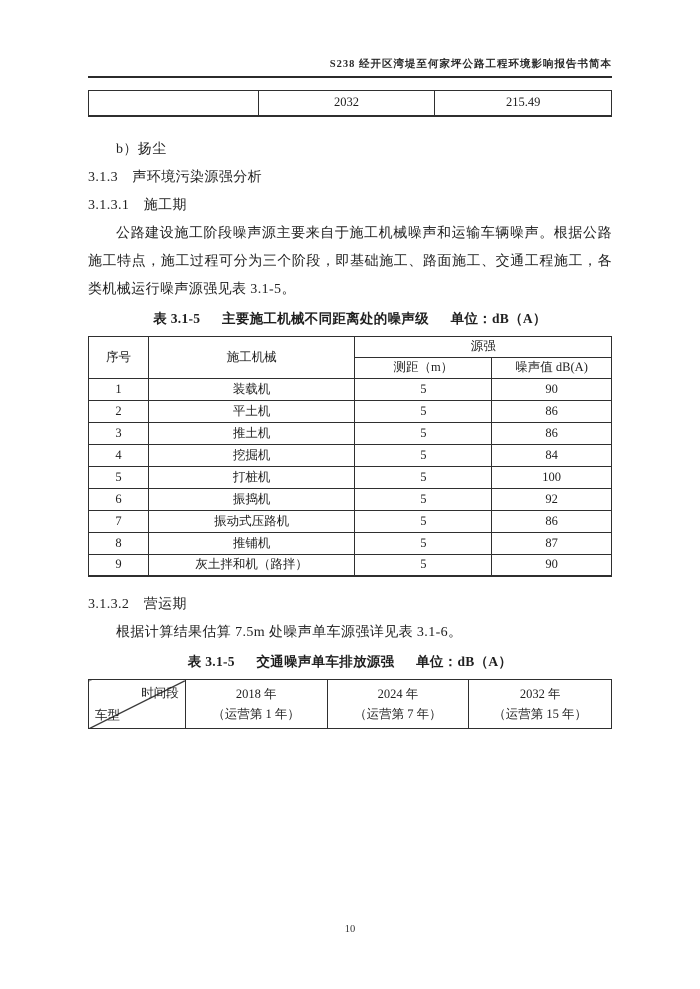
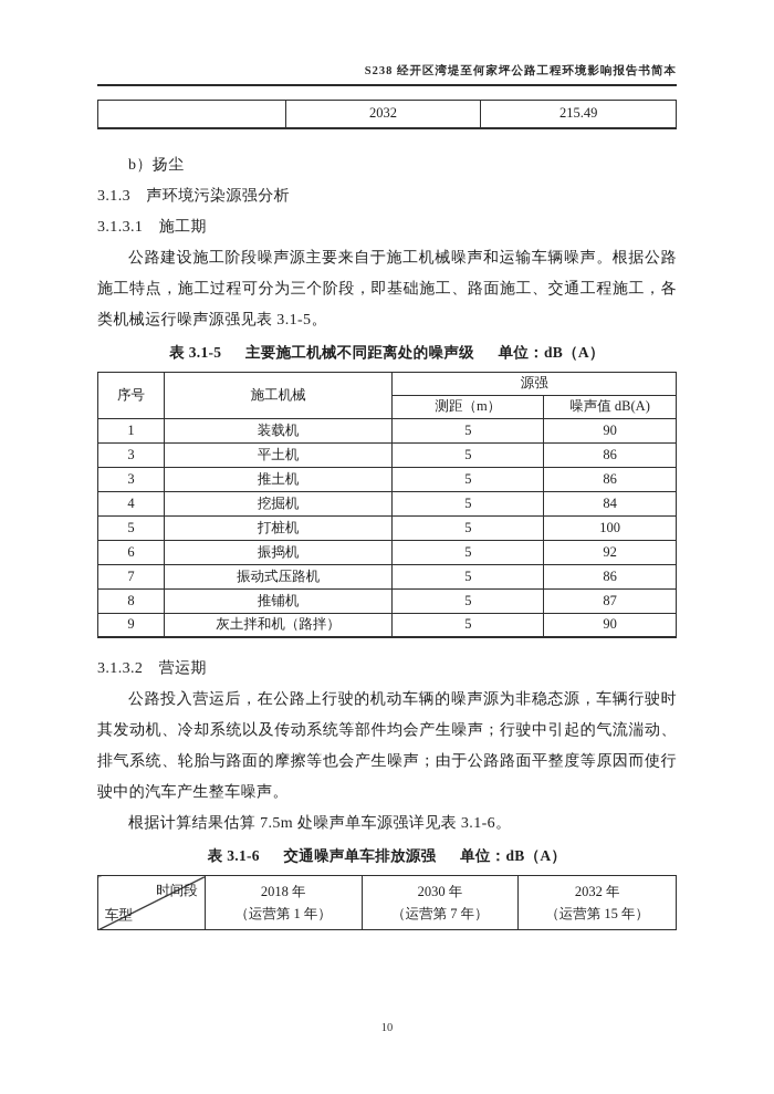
  S238 经开区湾堤至何家坪公路工程环境影响报告书简本
  	2032	215.49
  b）扬尘
  3.1.3 声环境污染源强分析
  3.1.3.1 施工期
  公路建设施工阶段噪声源主要来自于施工机械噪声和运输车辆噪声。根据公路施工特点，施工过程可分为三个阶段，即基础施工、路面施工、交通工程施工，各类机械运行噪声源强见表 3.1-5。
  表 3.1-5 主要施工机械不同距离处的噪声级 单位：dB（A）
  序号	施工机械	源强
  测距（m）	噪声值 dB(A)
  1	装载机	5	90
- 2	平土机	5	86
+ 3	平土机	5	86
  3	推土机	5	86
  4	挖掘机	5	84
  5	打桩机	5	100
  6	振捣机	5	92
  7	振动式压路机	5	86
  8	推铺机	5	87
  9	灰土拌和机（路拌）	5	90
  3.1.3.2 营运期
+ 公路投入营运后，在公路上行驶的机动车辆的噪声源为非稳态源，车辆行驶时其发动机、冷却系统以及传动系统等部件均会产生噪声；行驶中引起的气流湍动、排气系统、轮胎与路面的摩擦等也会产生噪声；由于公路路面平整度等原因而使行驶中的汽车产生整车噪声。
  根据计算结果估算 7.5m 处噪声单车源强详见表 3.1-6。
- 表 3.1-5 交通噪声单车排放源强 单位：dB（A）
+ 表 3.1-6 交通噪声单车排放源强 单位：dB（A）
- 时间段 车型	2018 年 （运营第 1 年）	2024 年 （运营第 7 年）	2032 年 （运营第 15 年）
+ 时间段 车型	2018 年 （运营第 1 年）	2030 年 （运营第 7 年）	2032 年 （运营第 15 年）
  10
